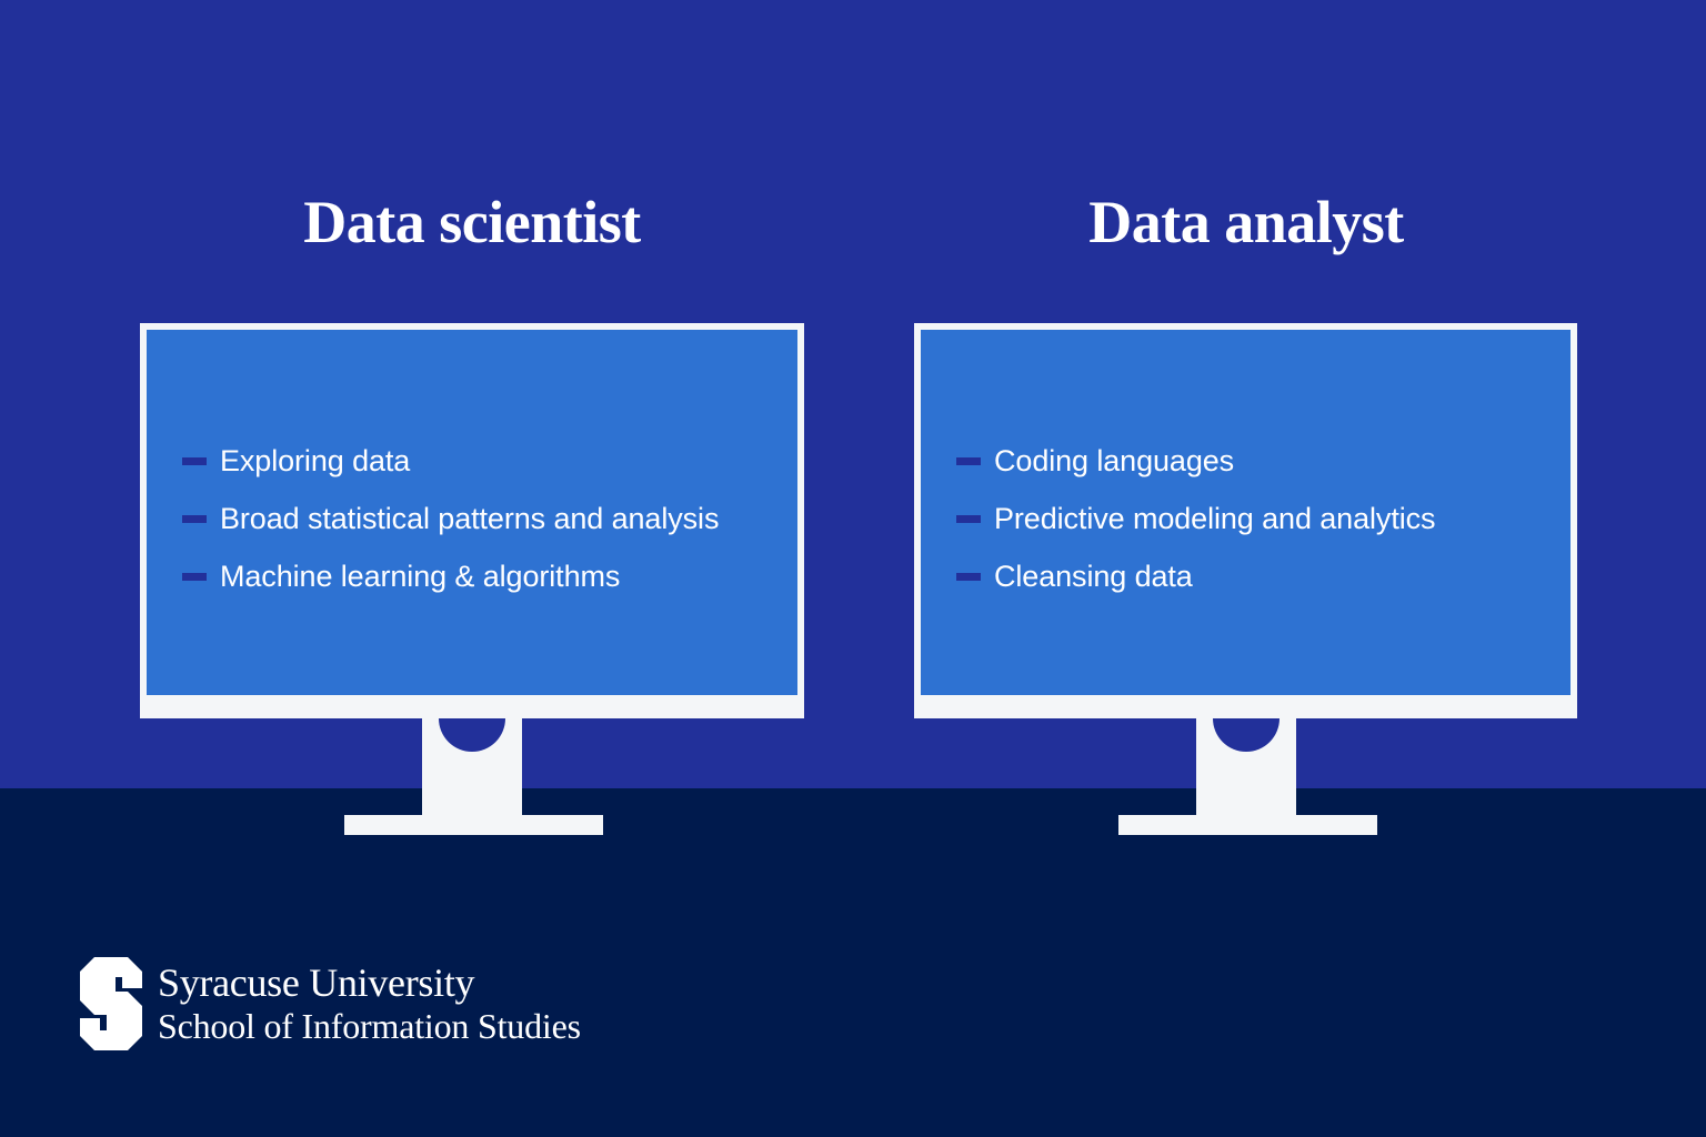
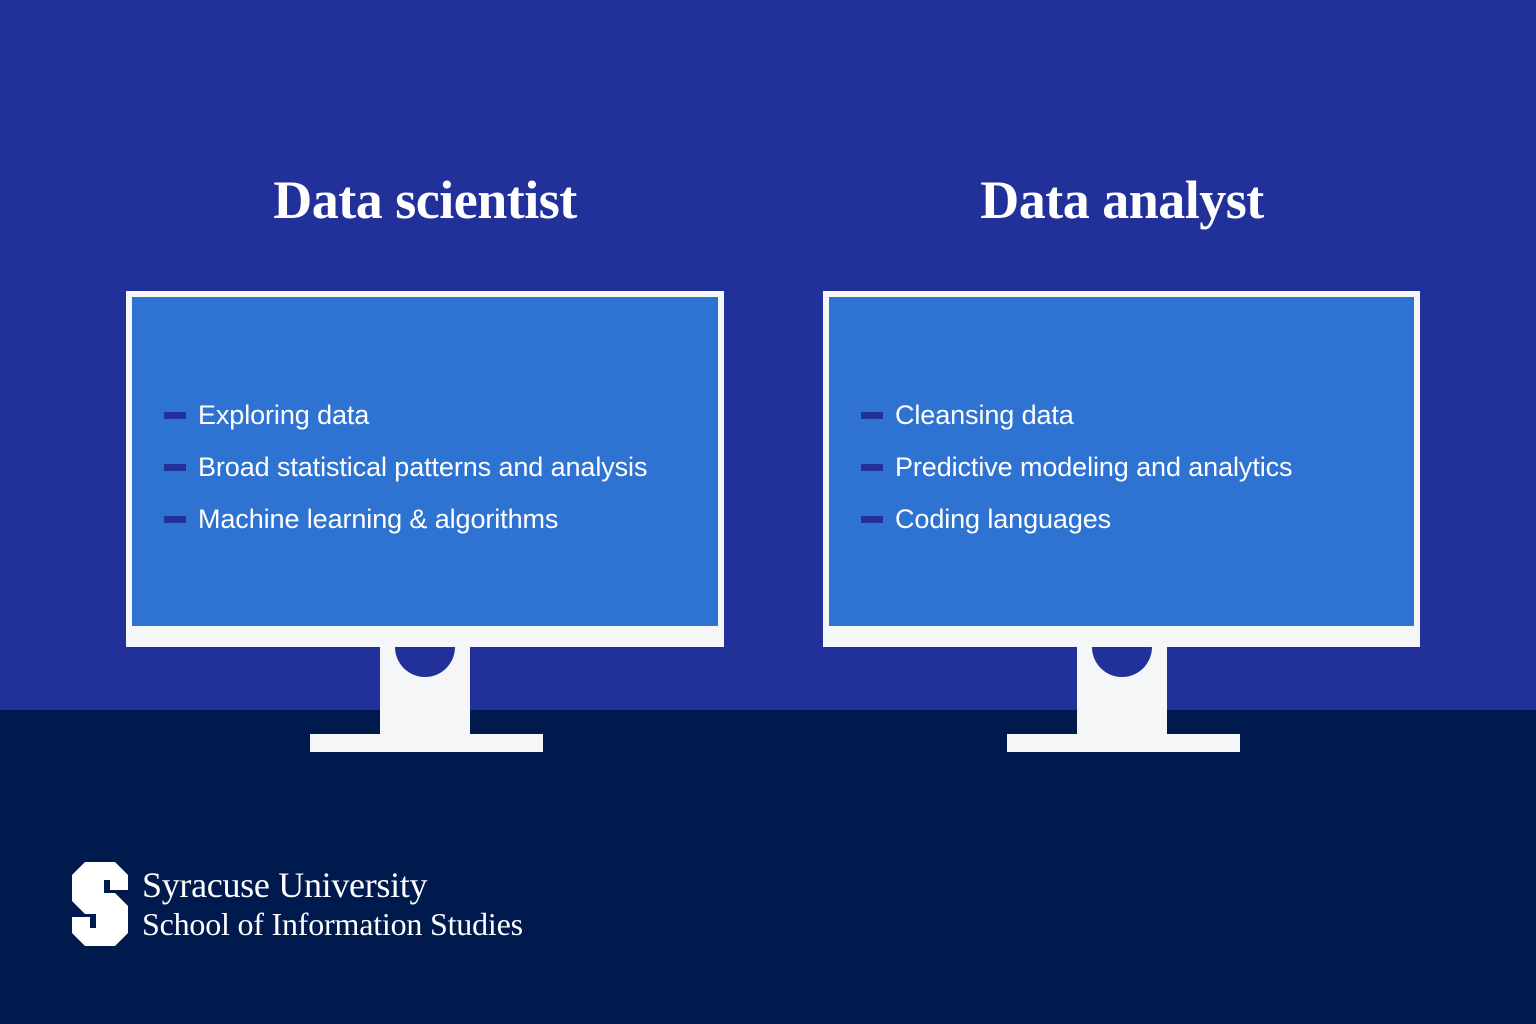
  Data scientist
  Exploring data
  Broad statistical patterns and analysis
  Machine learning & algorithms
  Data analyst
- Coding languages
+ Cleansing data
  Predictive modeling and analytics
- Cleansing data
+ Coding languages
  Syracuse University
  School of Information Studies
